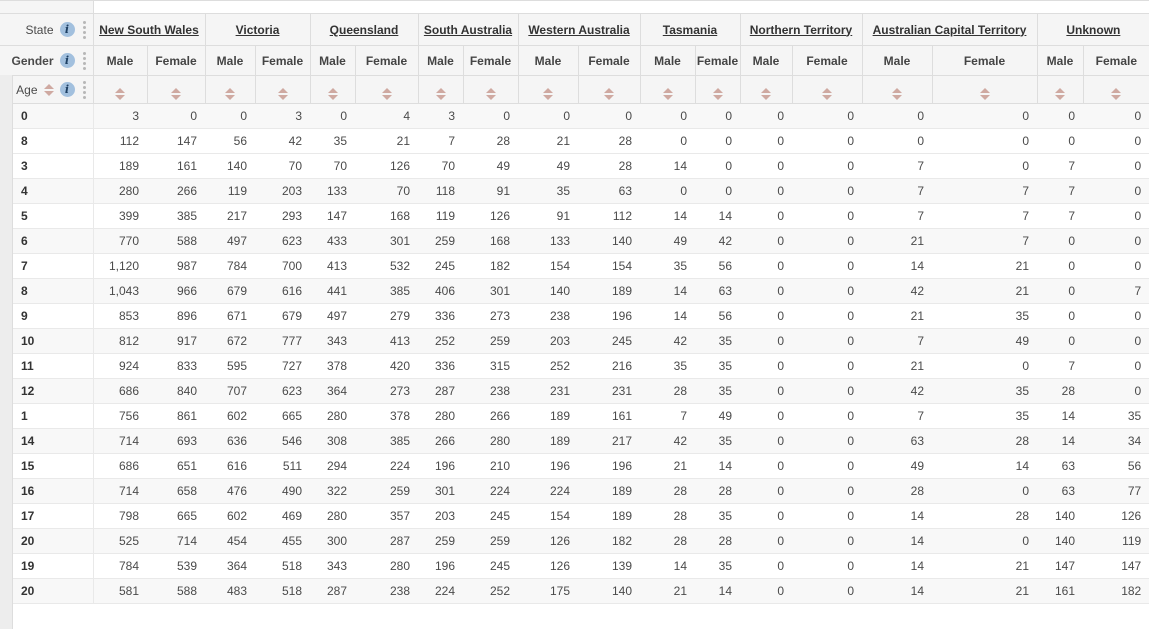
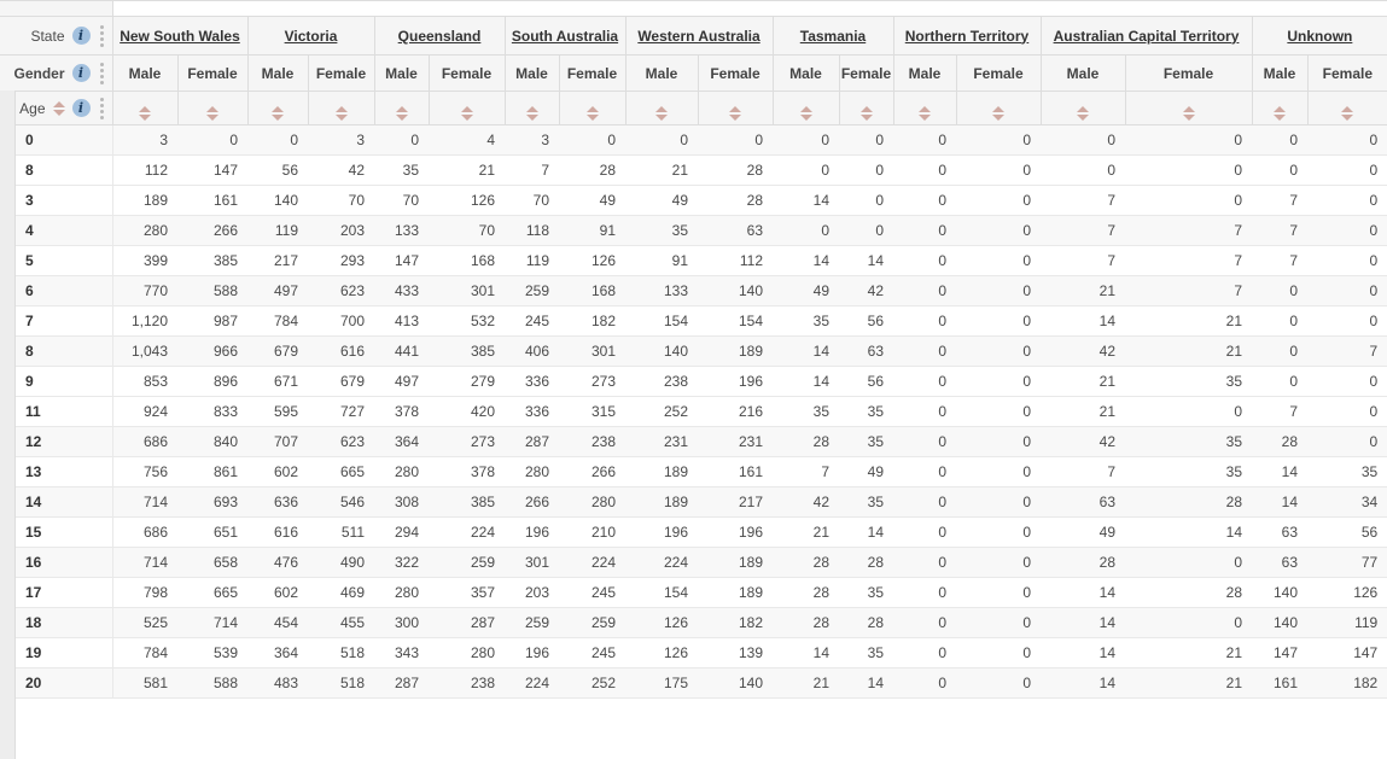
  State i	New South Wales	Victoria	Queensland	South Australia	Western Australia	Tasmania	Northern Territory	Australian Capital Territory	Unknown
  Gender i	Male	Female	Male	Female	Male	Female	Male	Female	Male	Female	Male	Female	Male	Female	Male	Female	Male	Female
  Age i
  0	3	0	0	3	0	4	3	0	0	0	0	0	0	0	0	0	0	0
  8	112	147	56	42	35	21	7	28	21	28	0	0	0	0	0	0	0	0
  3	189	161	140	70	70	126	70	49	49	28	14	0	0	0	7	0	7	0
  4	280	266	119	203	133	70	118	91	35	63	0	0	0	0	7	7	7	0
  5	399	385	217	293	147	168	119	126	91	112	14	14	0	0	7	7	7	0
  6	770	588	497	623	433	301	259	168	133	140	49	42	0	0	21	7	0	0
  7	1,120	987	784	700	413	532	245	182	154	154	35	56	0	0	14	21	0	0
  8	1,043	966	679	616	441	385	406	301	140	189	14	63	0	0	42	21	0	7
  9	853	896	671	679	497	279	336	273	238	196	14	56	0	0	21	35	0	0
- 10	812	917	672	777	343	413	252	259	203	245	42	35	0	0	7	49	0	0
  11	924	833	595	727	378	420	336	315	252	216	35	35	0	0	21	0	7	0
  12	686	840	707	623	364	273	287	238	231	231	28	35	0	0	42	35	28	0
- 1	756	861	602	665	280	378	280	266	189	161	7	49	0	0	7	35	14	35
+ 13	756	861	602	665	280	378	280	266	189	161	7	49	0	0	7	35	14	35
  14	714	693	636	546	308	385	266	280	189	217	42	35	0	0	63	28	14	34
  15	686	651	616	511	294	224	196	210	196	196	21	14	0	0	49	14	63	56
  16	714	658	476	490	322	259	301	224	224	189	28	28	0	0	28	0	63	77
  17	798	665	602	469	280	357	203	245	154	189	28	35	0	0	14	28	140	126
- 20	525	714	454	455	300	287	259	259	126	182	28	28	0	0	14	0	140	119
+ 18	525	714	454	455	300	287	259	259	126	182	28	28	0	0	14	0	140	119
  19	784	539	364	518	343	280	196	245	126	139	14	35	0	0	14	21	147	147
  20	581	588	483	518	287	238	224	252	175	140	21	14	0	0	14	21	161	182
